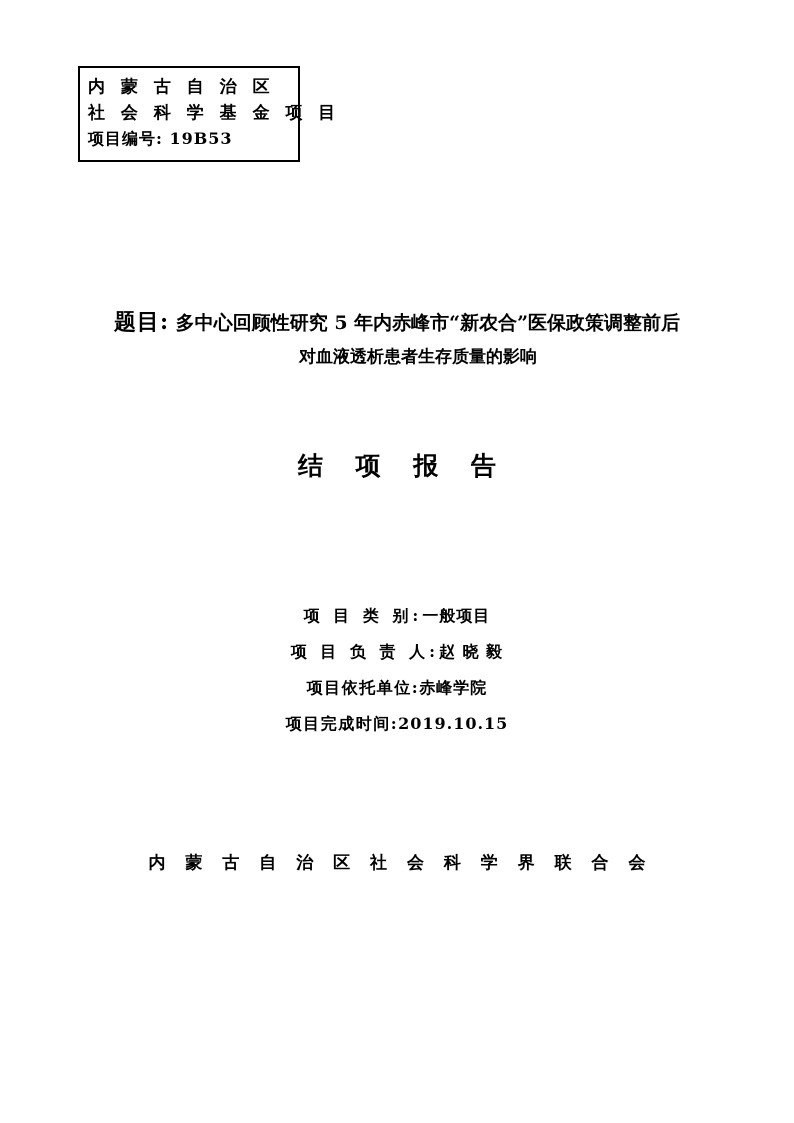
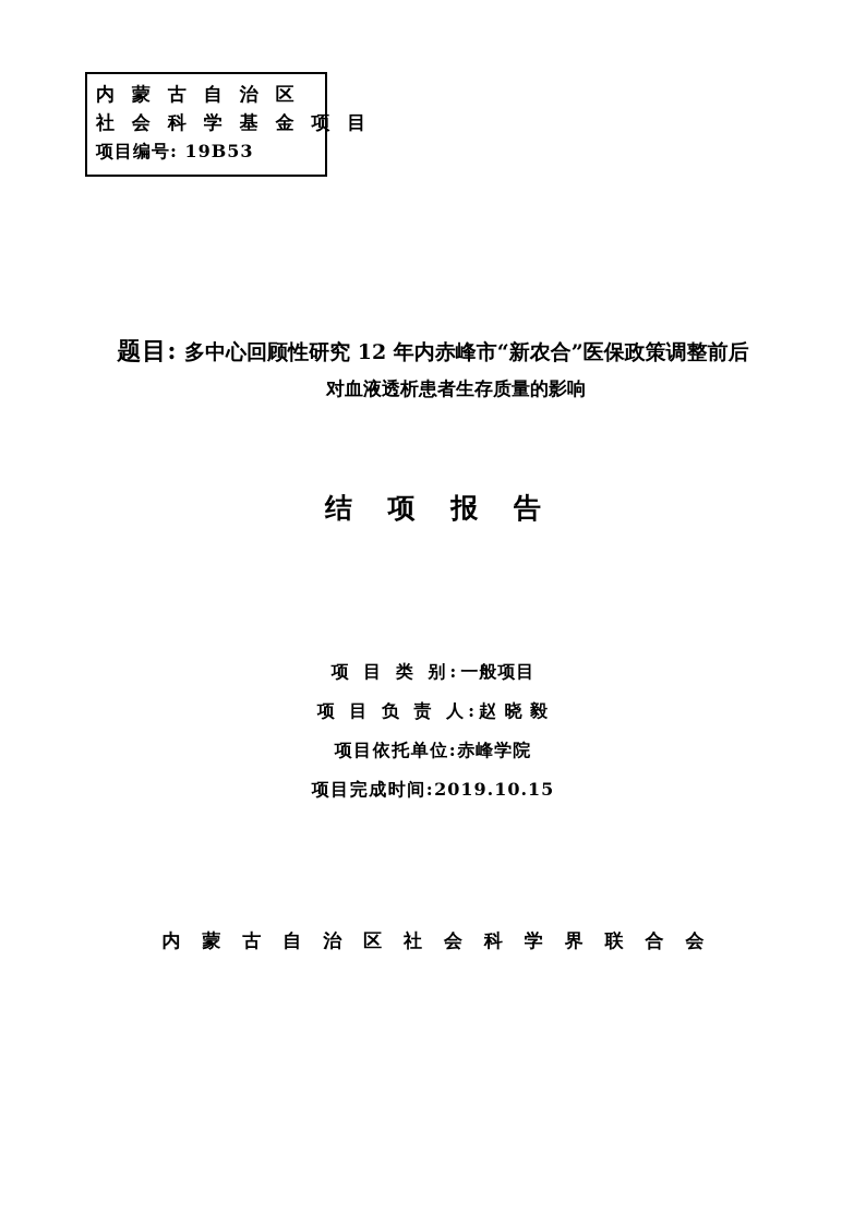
  内 蒙 古 自 治 区
  社 会 科 学 基 金 项 目
  项目编号: 19B53
- 题目: 多中心回顾性研究 5 年内赤峰市“新农合”医保政策调整前后
+ 题目: 多中心回顾性研究 12 年内赤峰市“新农合”医保政策调整前后
  对血液透析患者生存质量的影响
  结 项 报 告
  项 目 类 别:一般项目
  项 目 负 责 人:赵 晓 毅
  项目依托单位:赤峰学院
  项目完成时间:2019.10.15
  内 蒙 古 自 治 区 社 会 科 学 界 联 合 会
